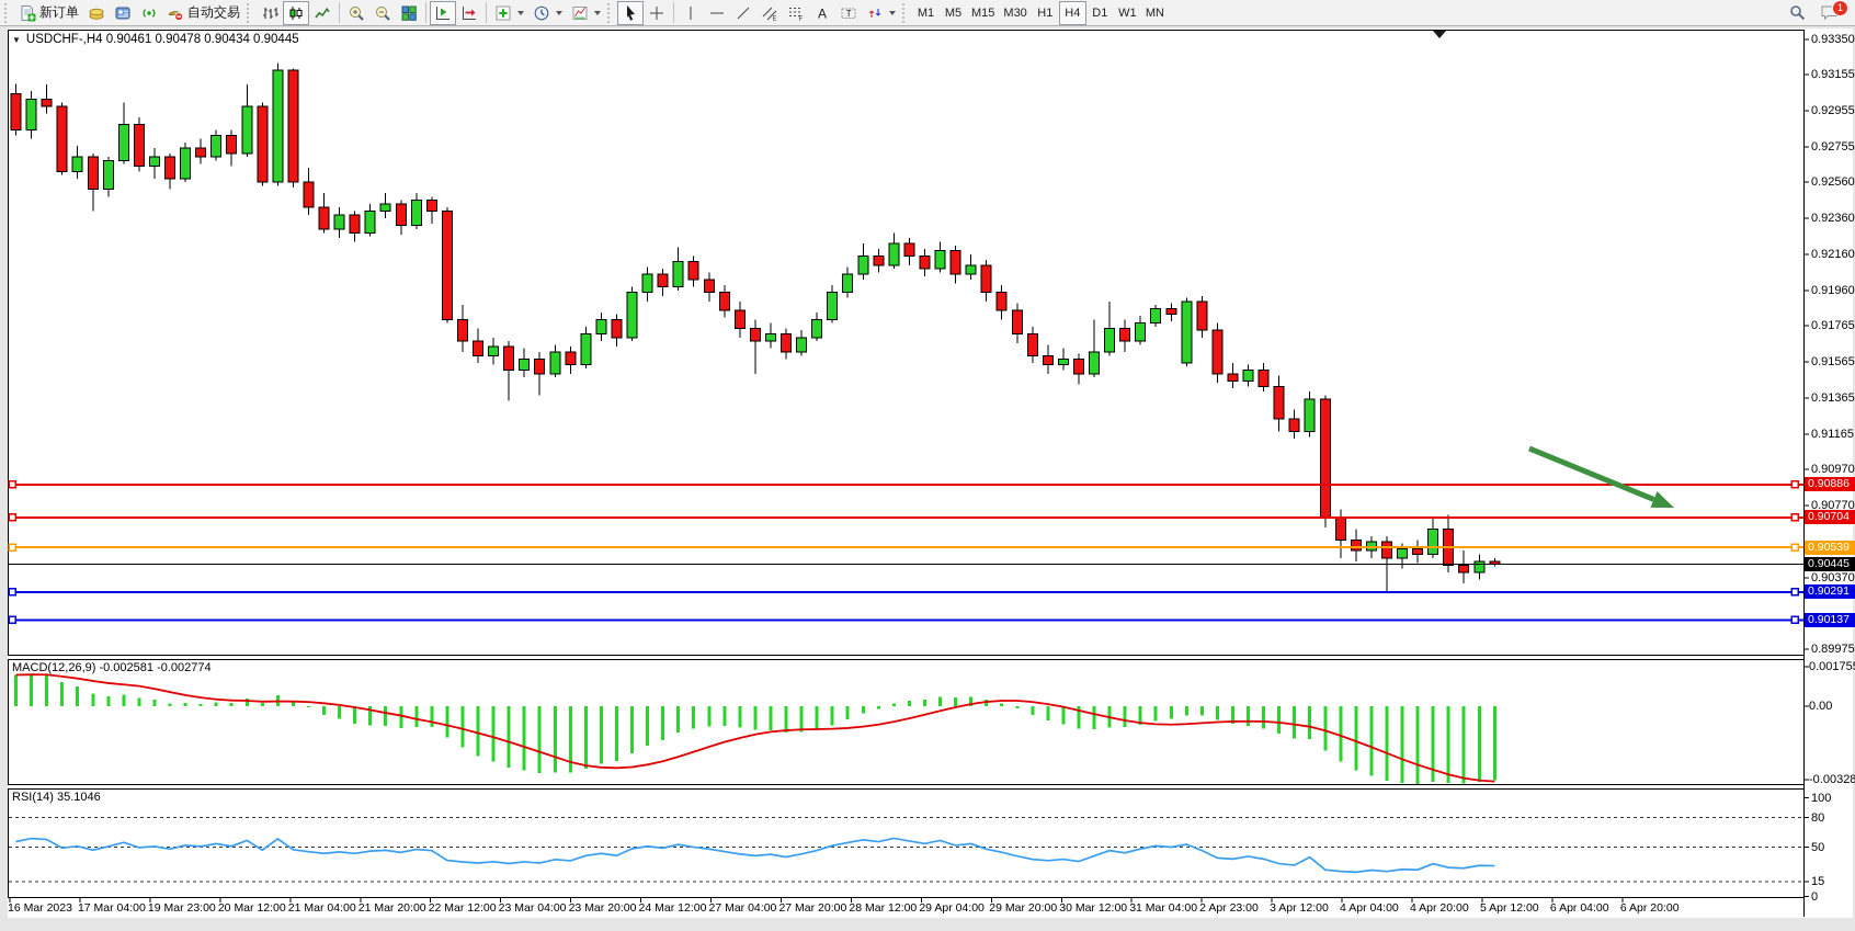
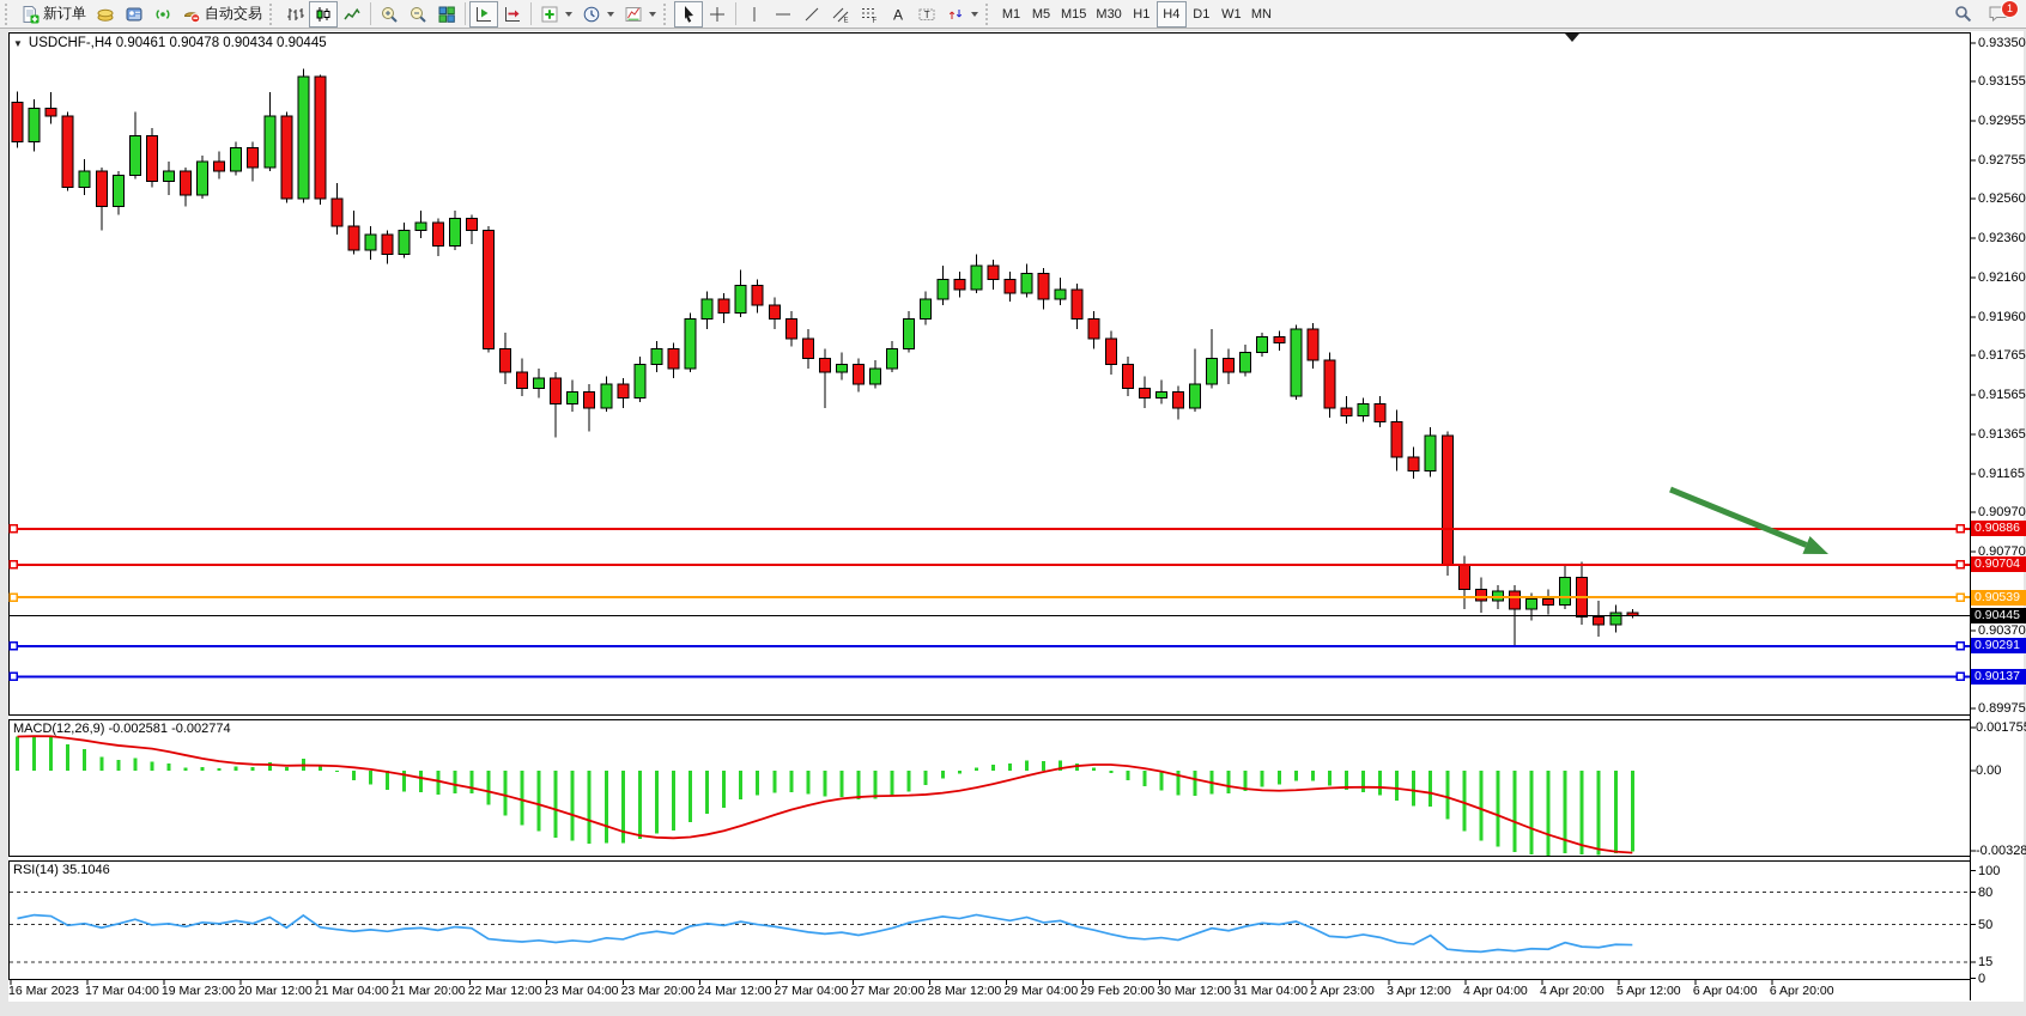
  新订单
  自动交易
  A
  T
  M1
  M5
  M15
  M30
  H1
  H4
  D1
  W1
  MN
  1
  0.90886
  0.90704
  0.90539
  0.90291
  0.90137
  0.90445
  0.93350
  0.93155
  0.92955
  0.92755
  0.92560
  0.92360
  0.92160
  0.91960
  0.91765
  0.91565
  0.91365
  0.91165
  0.90970
  0.90770
  0.90370
  0.89975
  0.00175
  0.00
  -0.00328
  100
  80
  50
  15
  0
  16 Mar 2023
  17 Mar 04:00
  19 Mar 23:00
  20 Mar 12:00
  21 Mar 04:00
  21 Mar 20:00
  22 Mar 12:00
  23 Mar 04:00
  23 Mar 20:00
  24 Mar 12:00
  27 Mar 04:00
  27 Mar 20:00
  28 Mar 12:00
- 29 Apr 04:00
+ 29 Mar 04:00
- 29 Mar 20:00
+ 29 Feb 20:00
  30 Mar 12:00
  31 Mar 04:00
  2 Apr 23:00
  3 Apr 12:00
  4 Apr 04:00
  4 Apr 20:00
  5 Apr 12:00
  6 Apr 04:00
  6 Apr 20:00
  ▼
  USDCHF-,H4 0.90461 0.90478 0.90434 0.90445
  MACD(12,26,9) -0.002581 -0.002774
  RSI(14) 35.1046
